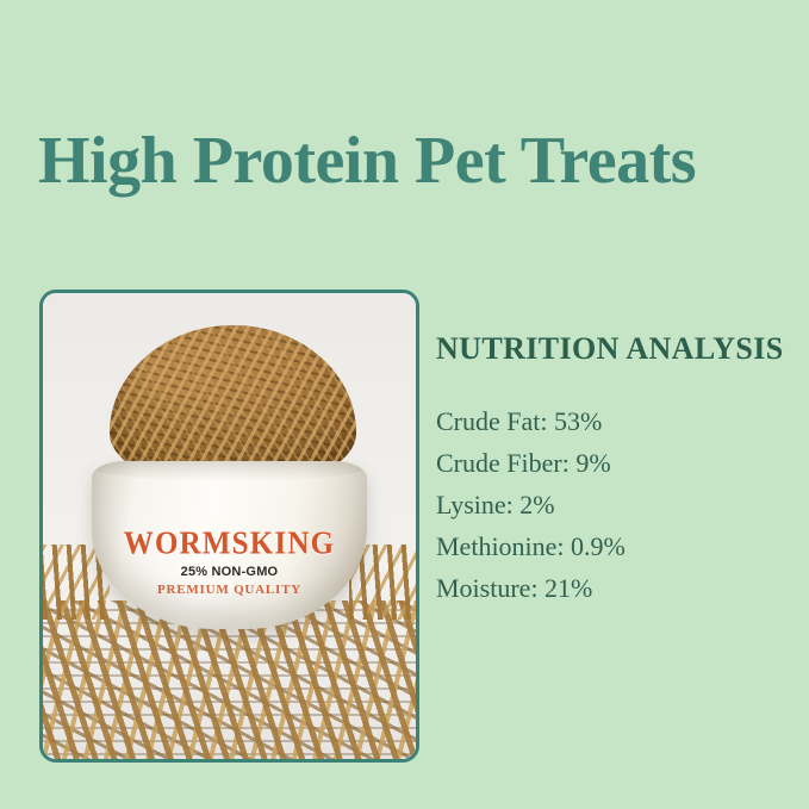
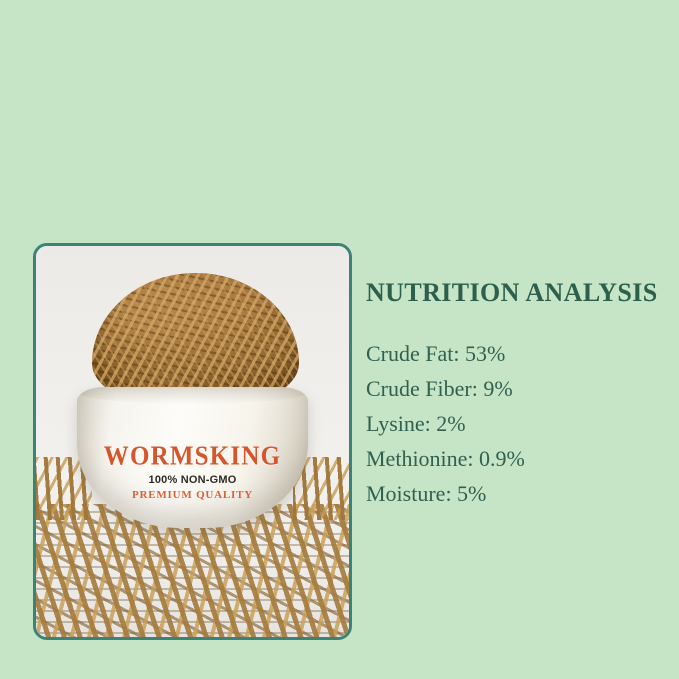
- High Protein Pet Treats
  WORMSKING
- 25% NON-GMO
+ 100% NON-GMO
  PREMIUM QUALITY
  NUTRITION ANALYSIS
  Crude Fat: 53%
  Crude Fiber: 9%
  Lysine: 2%
  Methionine: 0.9%
- Moisture: 21%
+ Moisture: 5%
